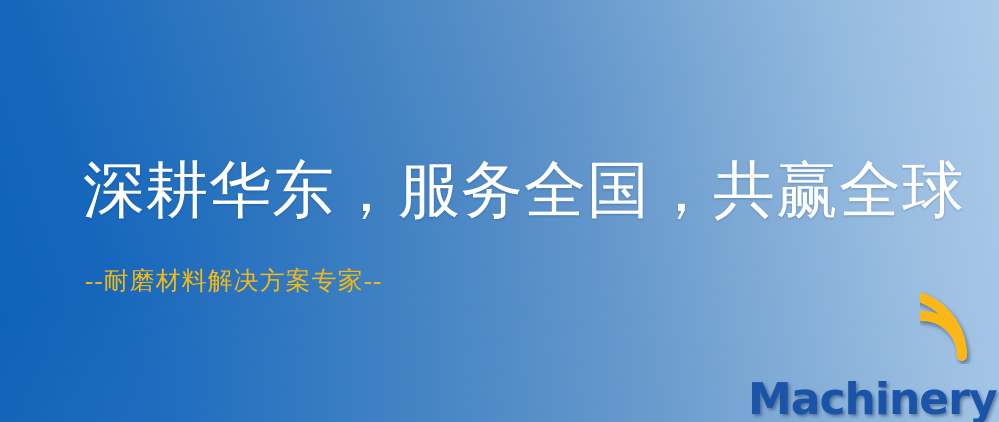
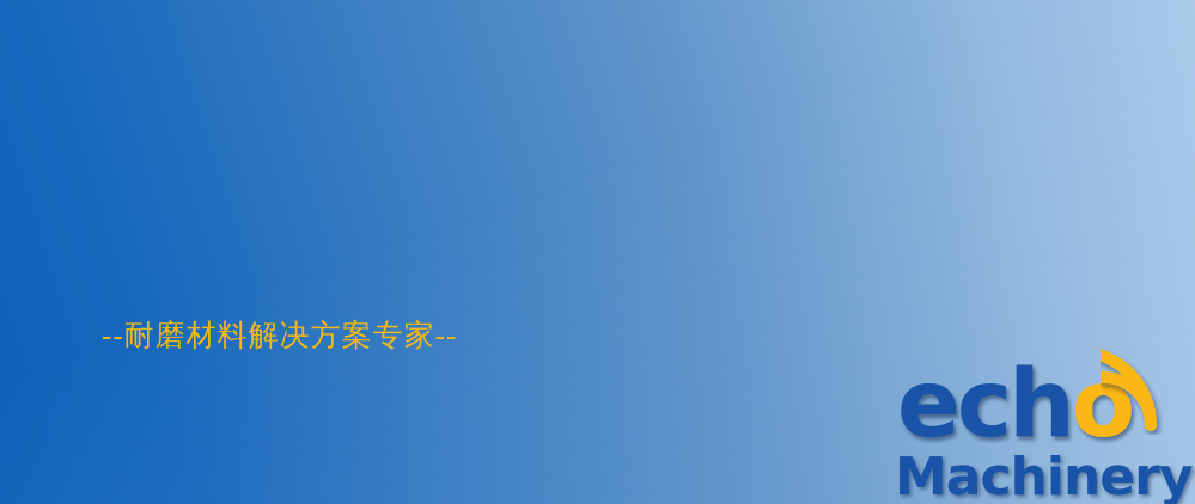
- 深耕华东，服务全国，共赢全球
  --耐磨材料解决方案专家--
+ echo
  Machinery
